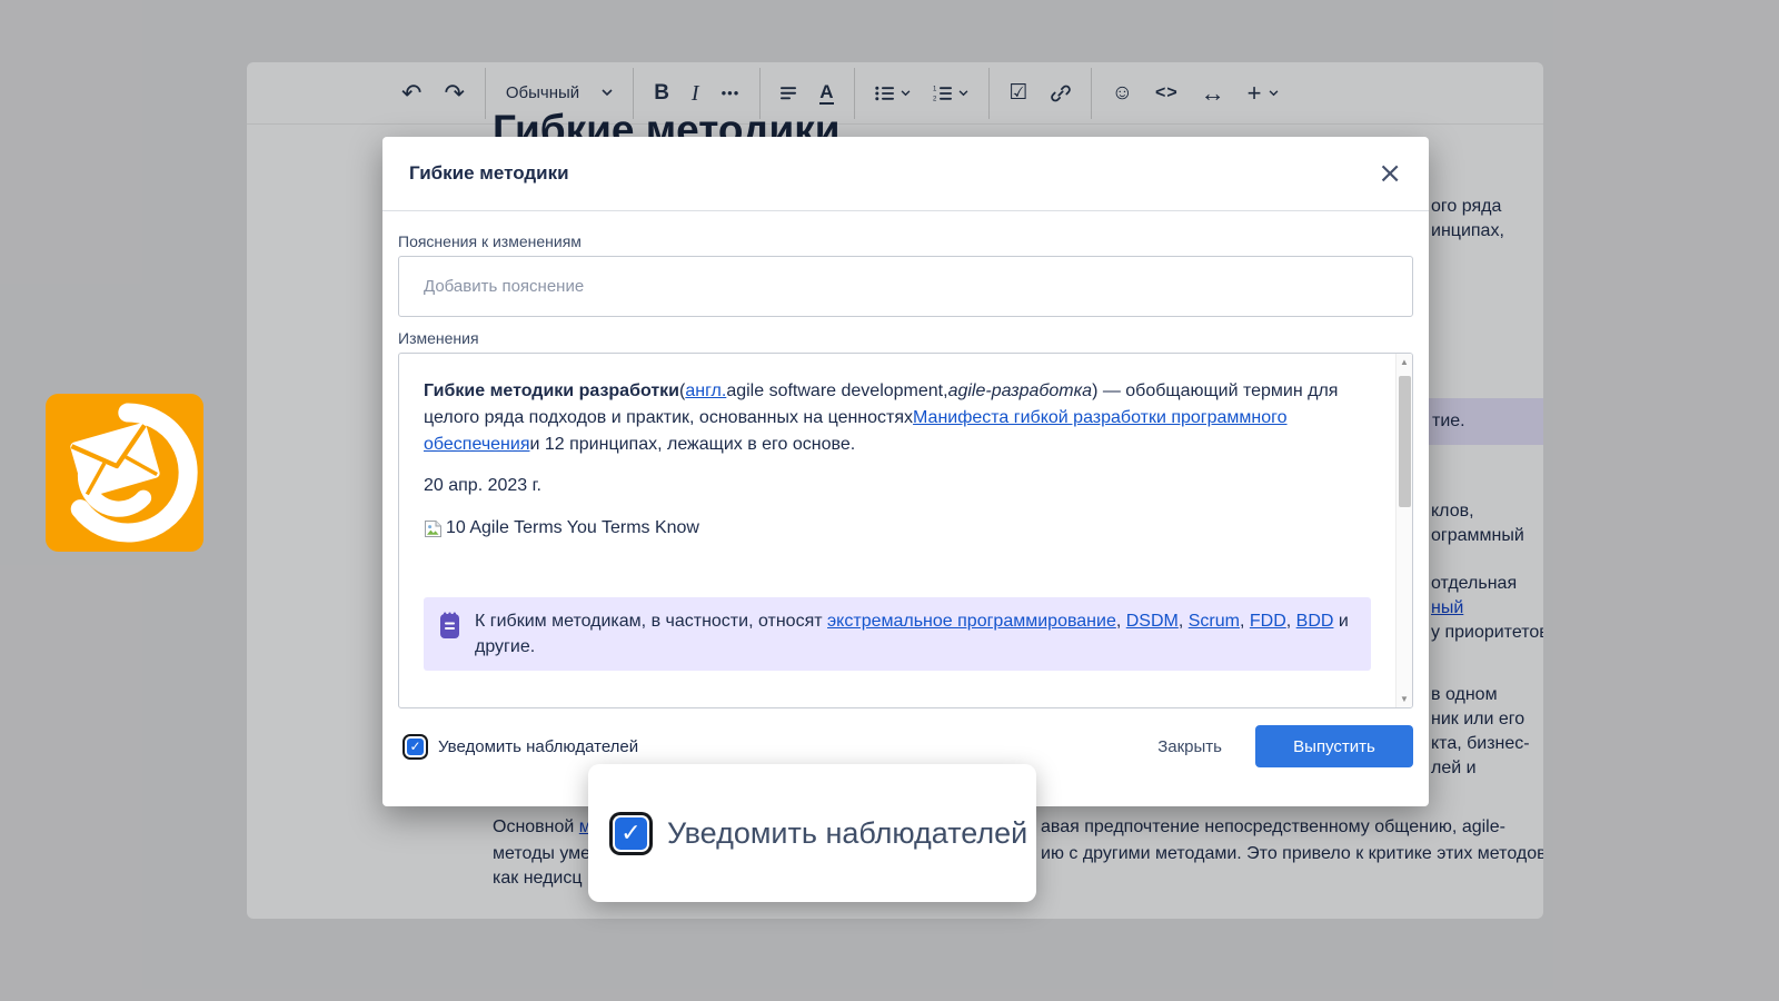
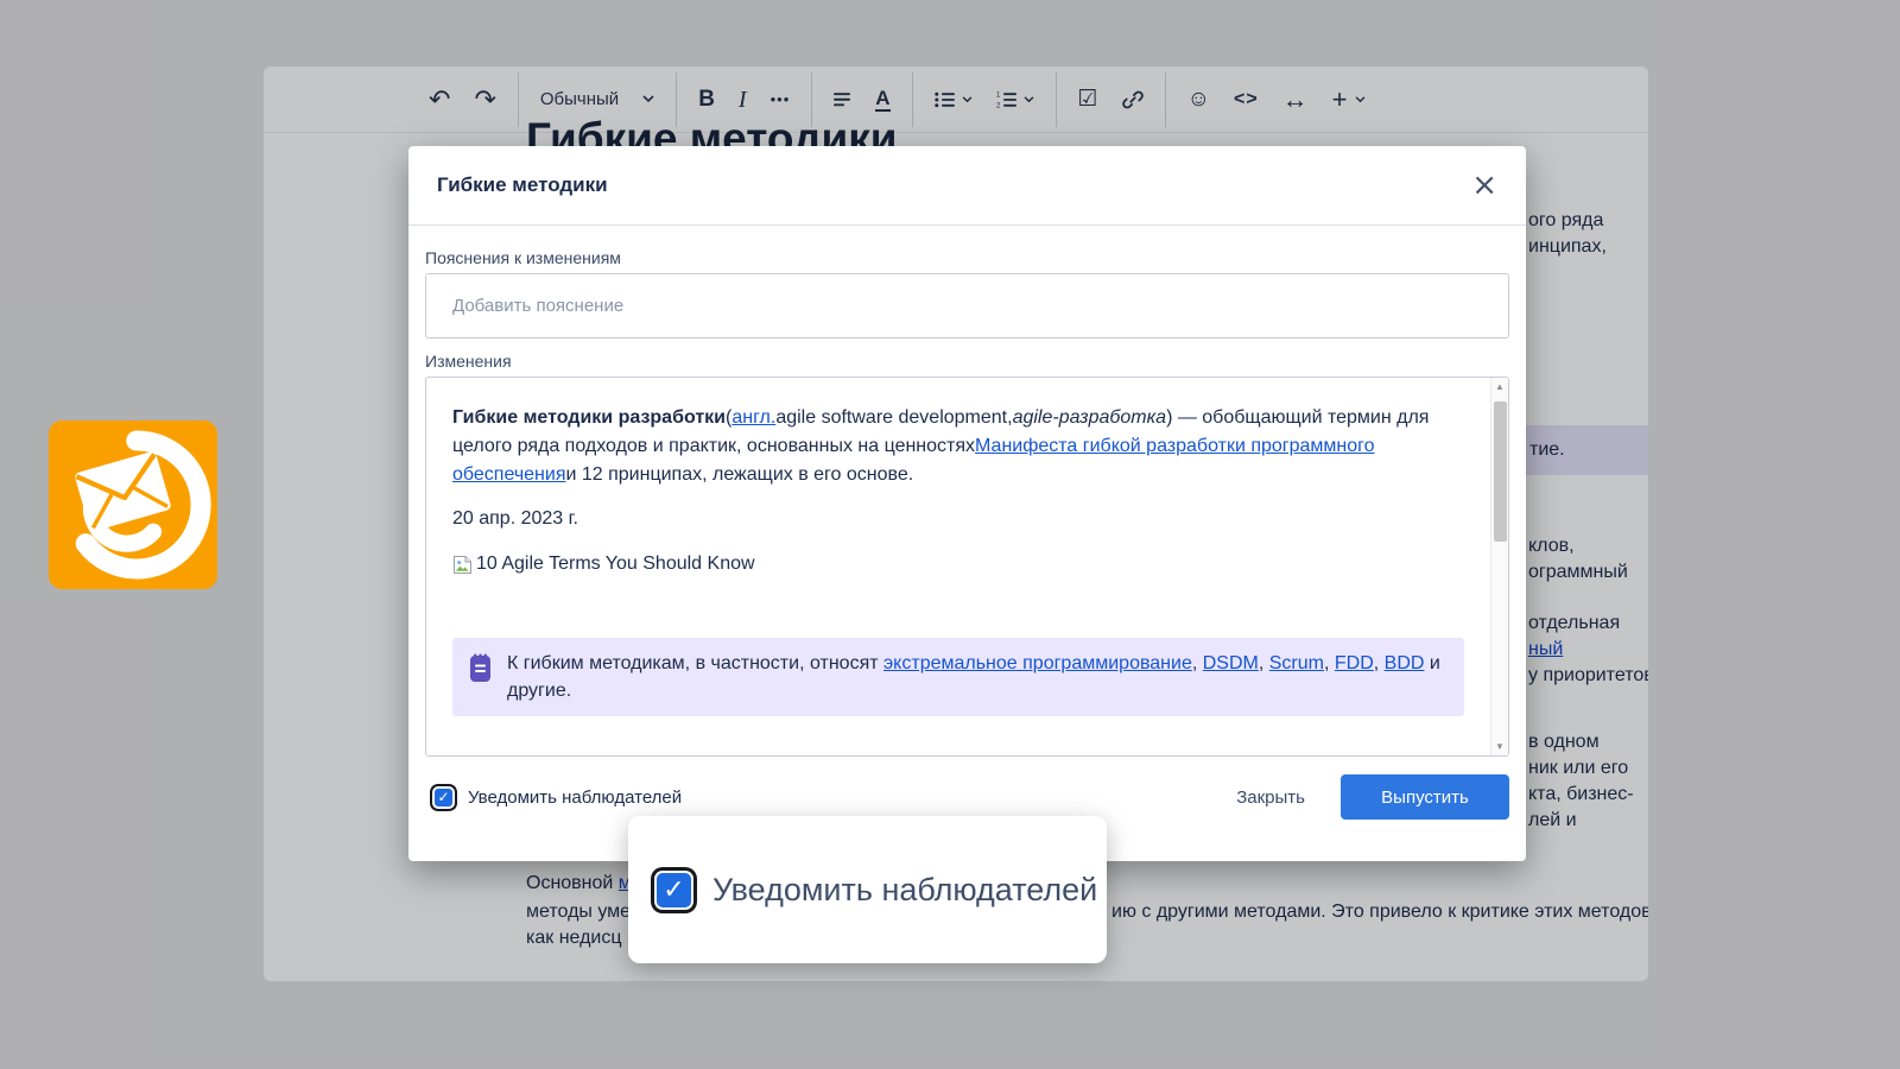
  ↶
  ↷
  Обычный
  B
  I
  •••
  A
  ☑
  ☺
  <>
  ↔
  +
  Гибкие методики
  ого ряда
  инципах,
  тие.
  клов,
  ограммный
  отдельная
  ный
  у приоритето
  в одном
  ник или его
  кта, бизнес-
  лей и
  Основной м
- авая предпочтение непосредственному общению, agile-
  методы уме
  ию с другими методами. Это привело к критике этих методов
  как недисц
  Гибкие методики
  ×
  Пояснения к изменениям
  Добавить пояснение
  Изменения
  Гибкие методики разработки(англ.agile software development,agile-разработка) — обобщающий термин для целого ряда подходов и практик, основанных на ценностяхМанифеста гибкой разработки программного обеспеченияи 12 принципах, лежащих в его основе.
  20 апр. 2023 г.
- 10 Agile Terms You Terms Know
+ 10 Agile Terms You Should Know
  К гибким методикам, в частности, относят экстремальное программирование, DSDM, Scrum, FDD, BDD и другие.
  ▲
  ▼
  ✓
  Уведомить наблюдателей
  Закрыть
  Выпустить
  ✓
  Уведомить наблюдателей
